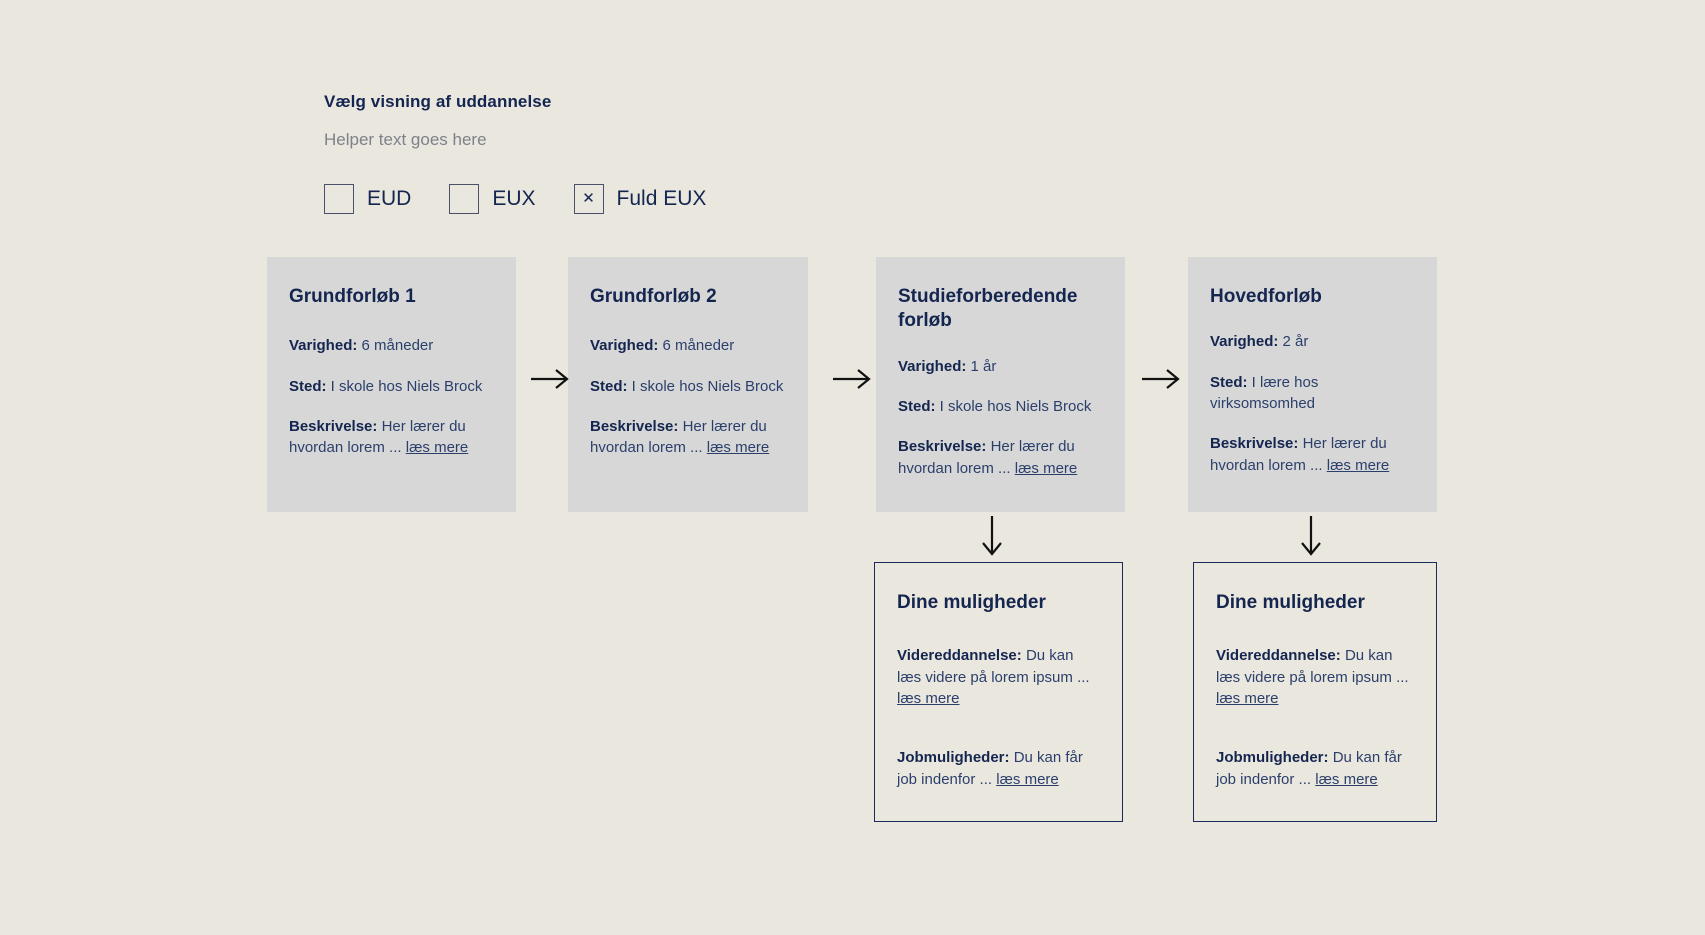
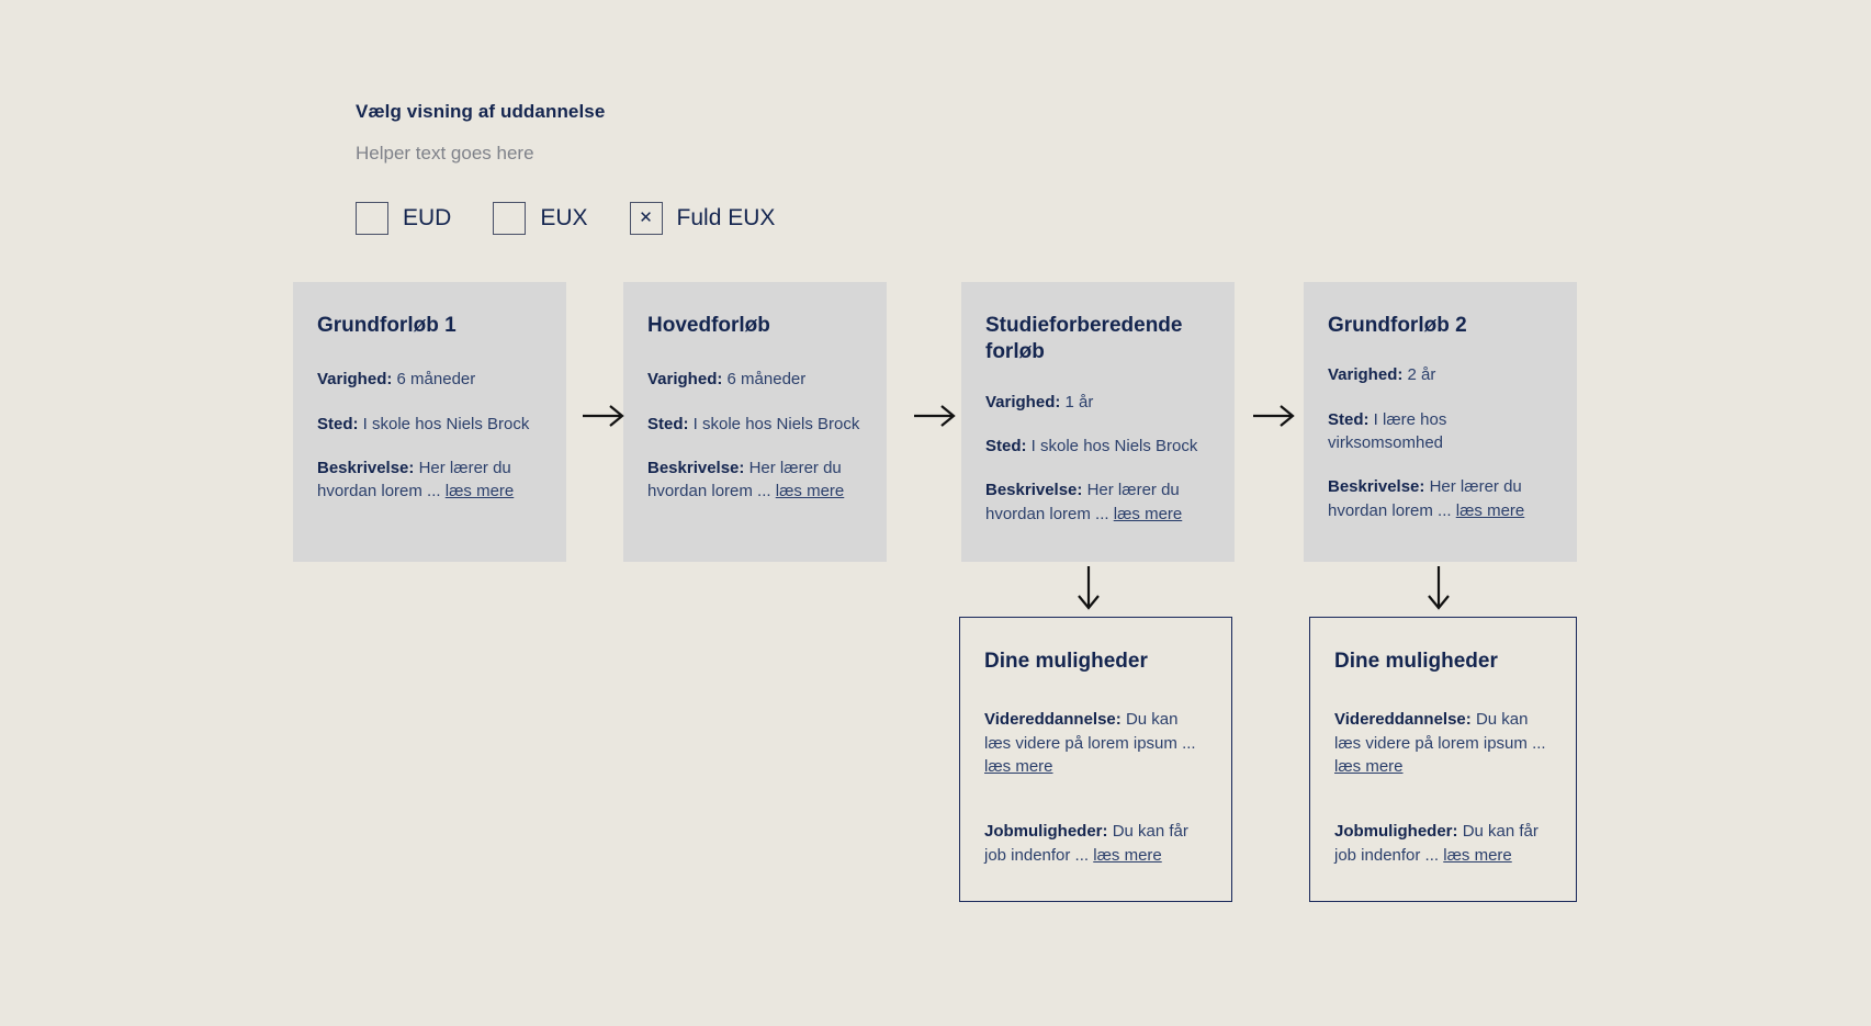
  Vælg visning af uddannelse
  Helper text goes here
  EUD
  EUX
  ✕
  Fuld EUX
  Grundforløb 1
  Varighed: 6 måneder
  Sted: I skole hos Niels Brock
  Beskrivelse: Her lærer du hvordan lorem ... læs mere
- Grundforløb 2
+ Hovedforløb
  Varighed: 6 måneder
  Sted: I skole hos Niels Brock
  Beskrivelse: Her lærer du hvordan lorem ... læs mere
  Studieforberedende forløb
  Varighed: 1 år
  Sted: I skole hos Niels Brock
  Beskrivelse: Her lærer du hvordan lorem ... læs mere
- Hovedforløb
+ Grundforløb 2
  Varighed: 2 år
  Sted: I lære hos virksomsomhed
  Beskrivelse: Her lærer du hvordan lorem ... læs mere
  Dine muligheder
  Videreddannelse: Du kan læs videre på lorem ipsum ... læs mere
  Jobmuligheder: Du kan får job indenfor ... læs mere
  Dine muligheder
  Videreddannelse: Du kan læs videre på lorem ipsum ... læs mere
  Jobmuligheder: Du kan får job indenfor ... læs mere
